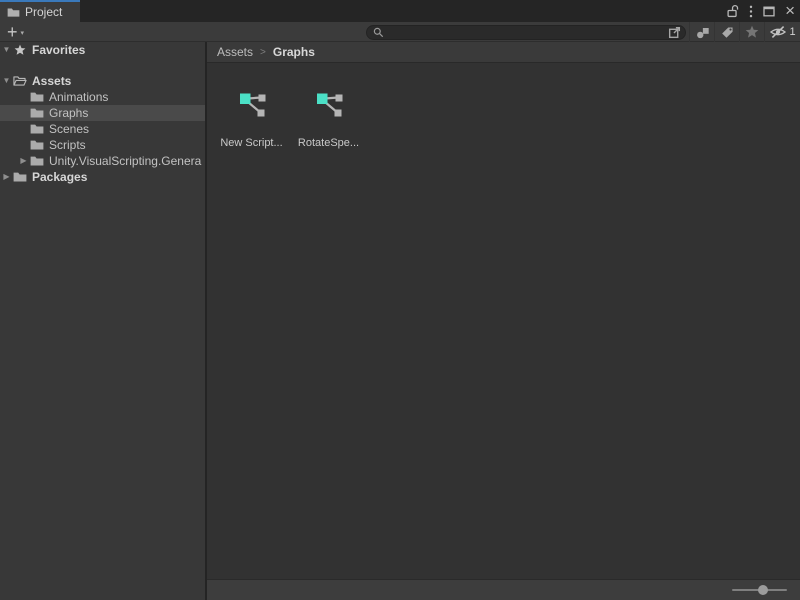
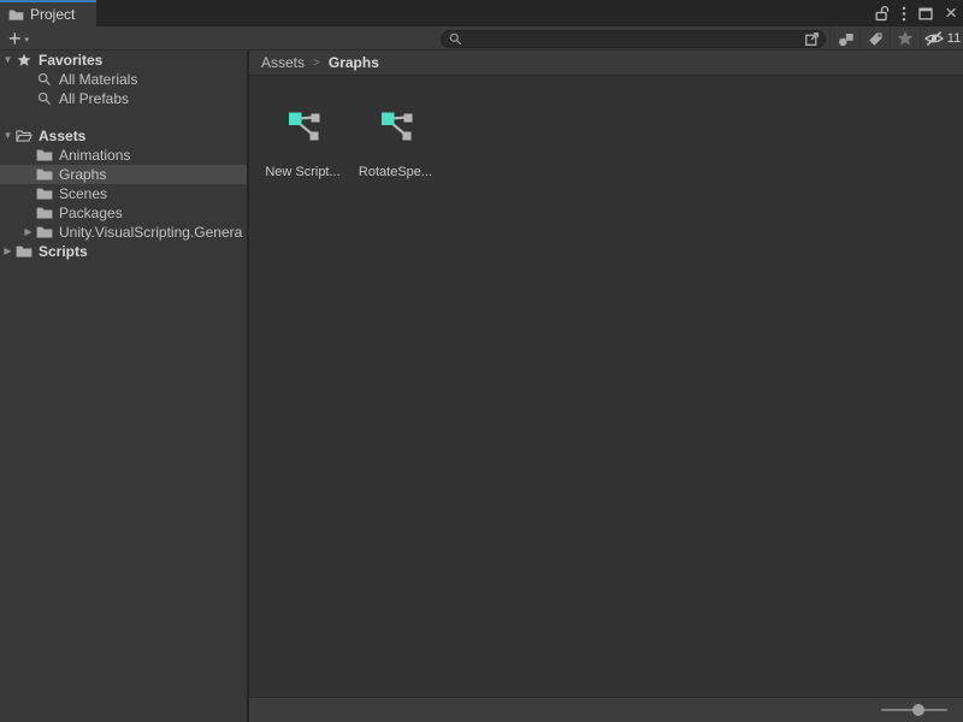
  Project
  ×
  +
- 1
+ 11
  ▼
  Favorites
+ All Materials
+ All Prefabs
  ▼
  Assets
  Animations
  Graphs
  Scenes
- Scripts
+ Packages
  ▶
  Unity.VisualScripting.Genera
  ▶
- Packages
+ Scripts
  Assets
  >
  Graphs
  New Script...
  RotateSpe...
